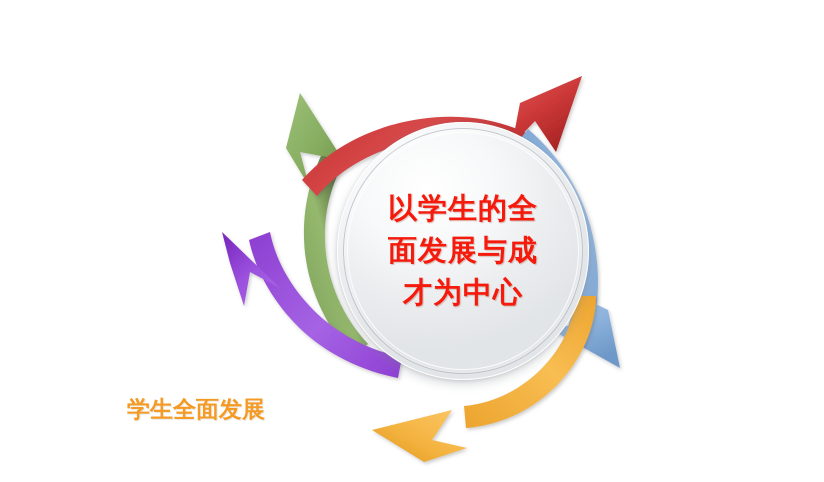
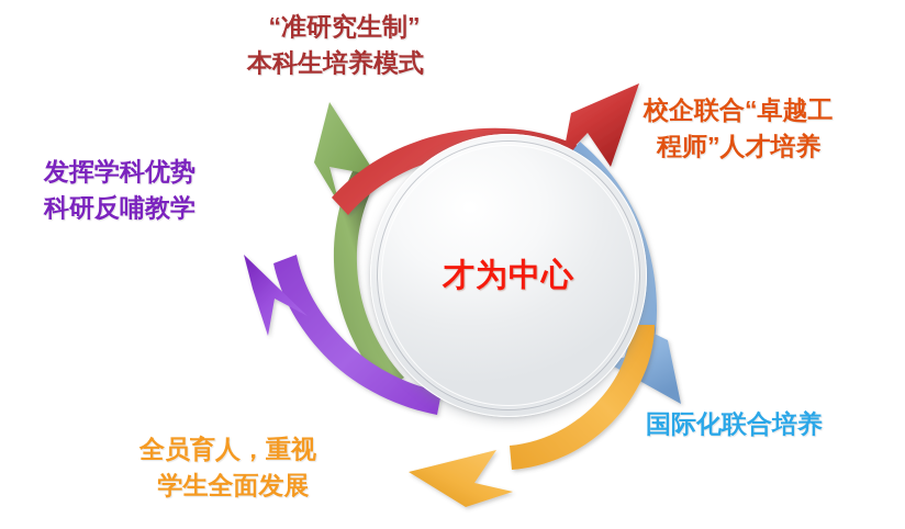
- 以学生的全
- 面发展与成
  才为中心
+ “准研究生制”
+ 本科生培养模式
+ 校企联合“卓越工
+ 程师”人才培养
+ 国际化联合培养
+ 全员育人，重视
  学生全面发展
+ 发挥学科优势
+ 科研反哺教学
